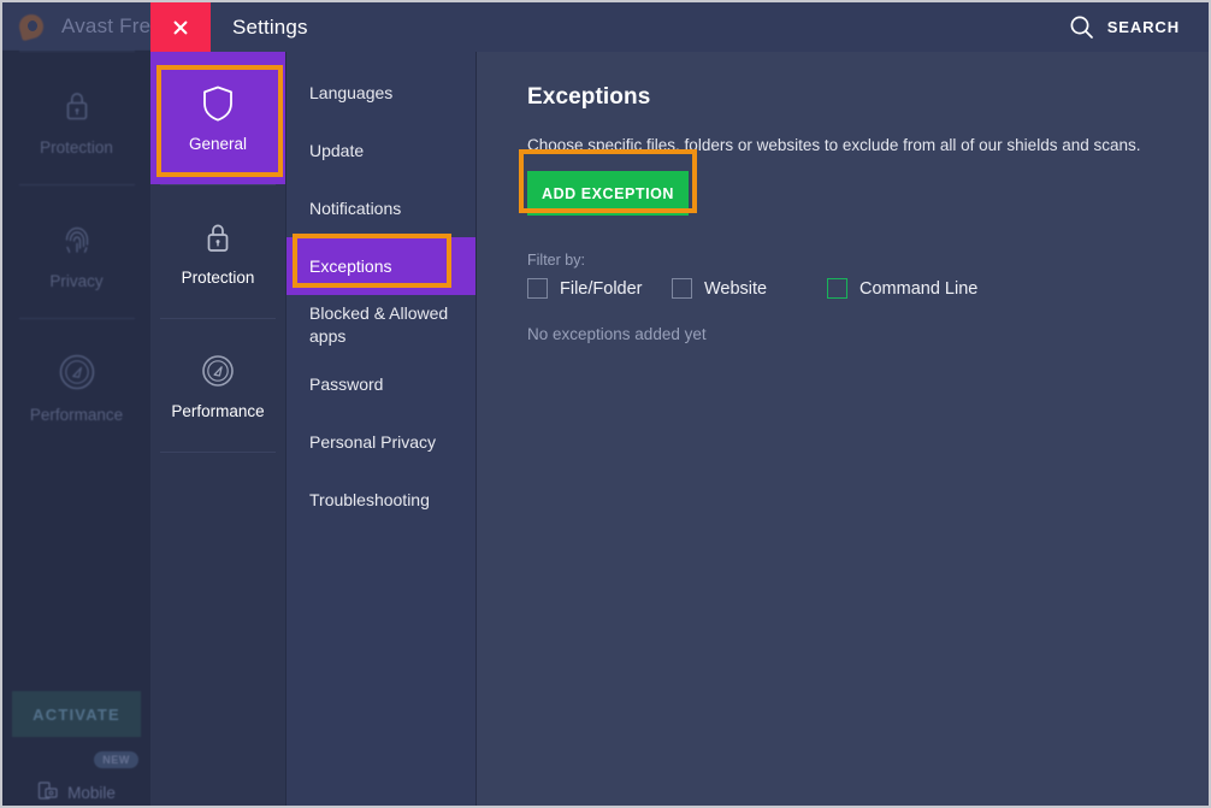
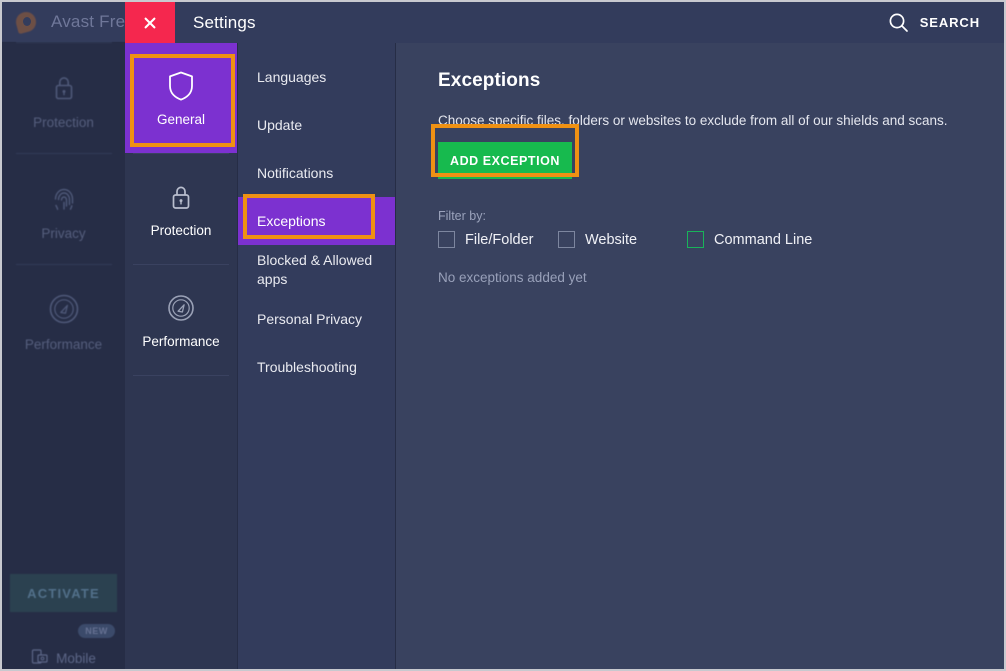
  Avast Fre
  Protection
  Privacy
  Performance
  ACTIVATE
  NEW
  Mobile
  Settings
  SEARCH
  General
  Protection
  Performance
  Languages
  Update
  Notifications
  Exceptions
  Blocked & Allowed apps
- Password
  Personal Privacy
  Troubleshooting
  Exceptions
  Choose specific files, folders or websites to exclude from all of our shields and scans.
  ADD EXCEPTION
  Filter by:
  File/Folder
  Website
  Command Line
  No exceptions added yet
